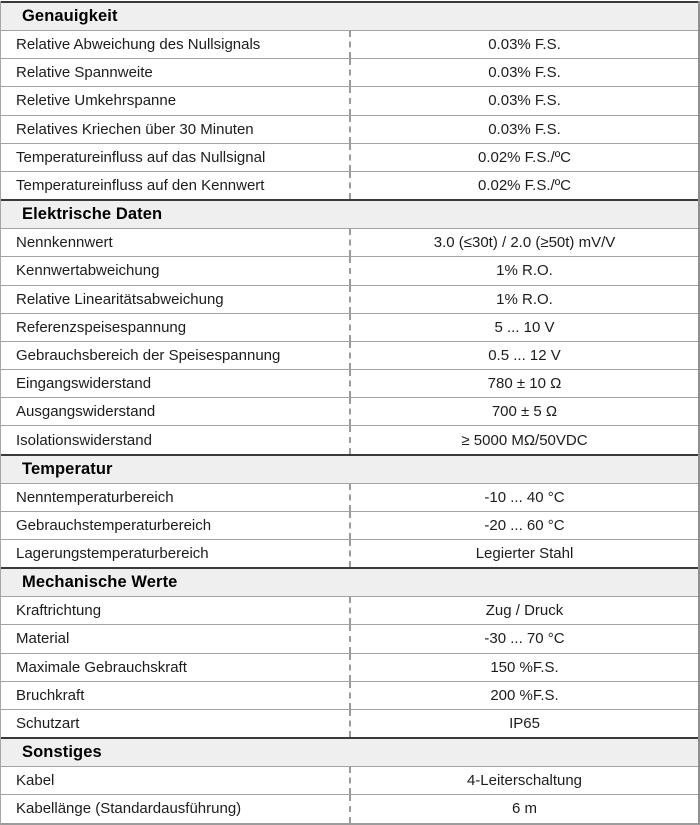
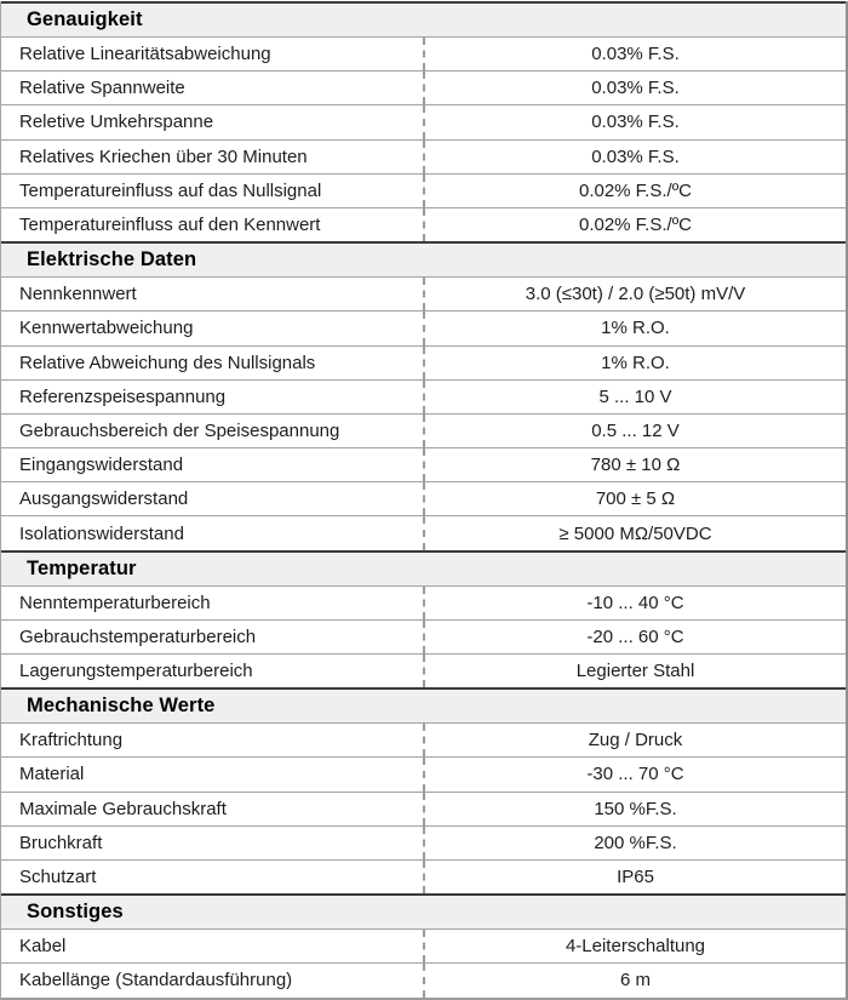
  Genauigkeit
- Relative Abweichung des Nullsignals
+ Relative Linearitätsabweichung
  0.03% F.S.
  Relative Spannweite
  0.03% F.S.
  Reletive Umkehrspanne
  0.03% F.S.
  Relatives Kriechen über 30 Minuten
  0.03% F.S.
  Temperatureinfluss auf das Nullsignal
  0.02% F.S./ºC
  Temperatureinfluss auf den Kennwert
  0.02% F.S./ºC
  Elektrische Daten
  Nennkennwert
  3.0 (≤30t) / 2.0 (≥50t) mV/V
  Kennwertabweichung
  1% R.O.
- Relative Linearitätsabweichung
+ Relative Abweichung des Nullsignals
  1% R.O.
  Referenzspeisespannung
  5 ... 10 V
  Gebrauchsbereich der Speisespannung
  0.5 ... 12 V
  Eingangswiderstand
  780 ± 10 Ω
  Ausgangswiderstand
  700 ± 5 Ω
  Isolationswiderstand
  ≥ 5000 MΩ/50VDC
  Temperatur
  Nenntemperaturbereich
  -10 ... 40 °C
  Gebrauchstemperaturbereich
  -20 ... 60 °C
  Lagerungstemperaturbereich
  Legierter Stahl
  Mechanische Werte
  Kraftrichtung
  Zug / Druck
  Material
  -30 ... 70 °C
  Maximale Gebrauchskraft
  150 %F.S.
  Bruchkraft
  200 %F.S.
  Schutzart
  IP65
  Sonstiges
  Kabel
  4-Leiterschaltung
  Kabellänge (Standardausführung)
  6 m
